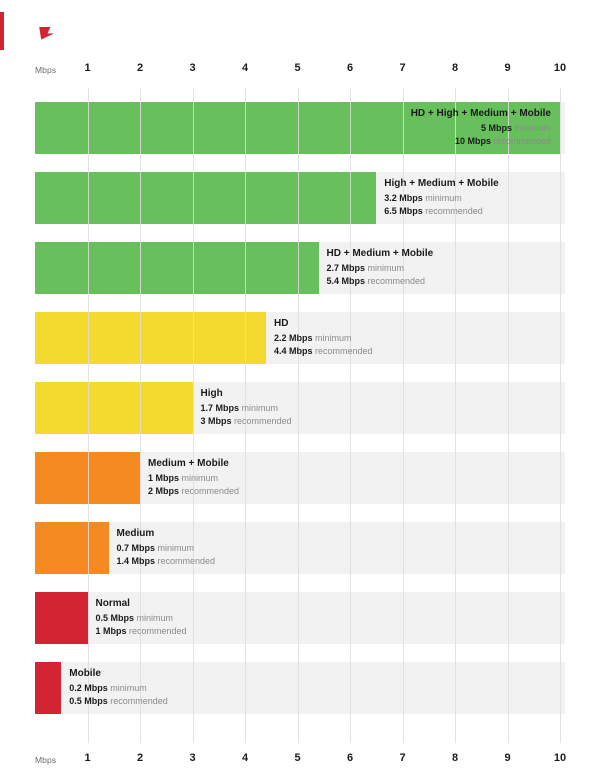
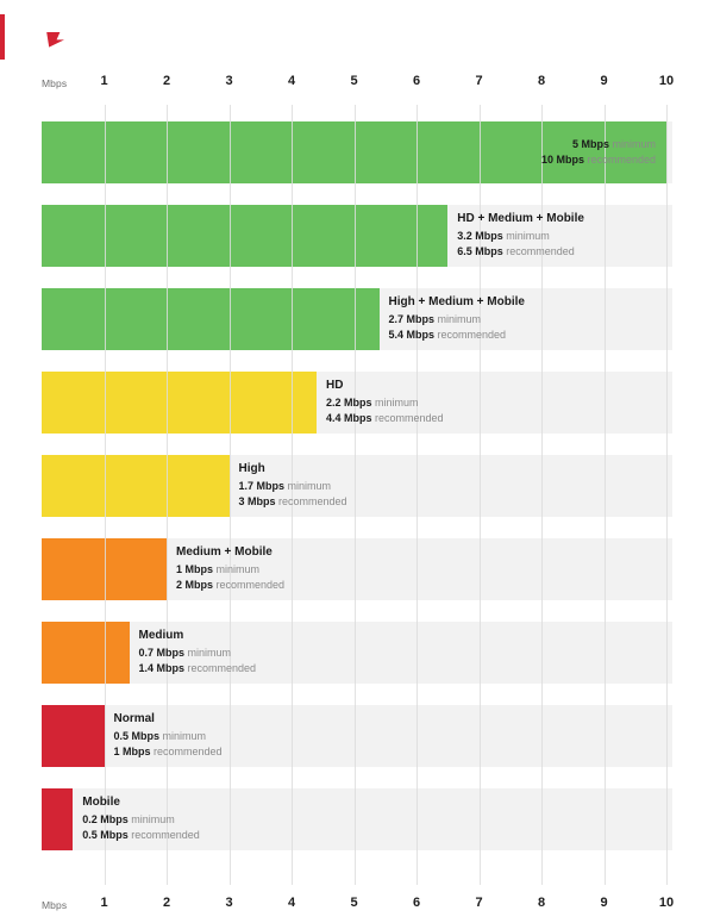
  Mbps
  1
  2
  3
  4
  5
  6
  7
  8
  9
  10
- HD + High + Medium + Mobile
  5 Mbps minimum
  10 Mbps recommended
- High + Medium + Mobile
+ HD + Medium + Mobile
  3.2 Mbps minimum
  6.5 Mbps recommended
- HD + Medium + Mobile
+ High + Medium + Mobile
  2.7 Mbps minimum
  5.4 Mbps recommended
  HD
  2.2 Mbps minimum
  4.4 Mbps recommended
  High
  1.7 Mbps minimum
  3 Mbps recommended
  Medium + Mobile
  1 Mbps minimum
  2 Mbps recommended
  Medium
  0.7 Mbps minimum
  1.4 Mbps recommended
  Normal
  0.5 Mbps minimum
  1 Mbps recommended
  Mobile
  0.2 Mbps minimum
  0.5 Mbps recommended
  Mbps
  1
  2
  3
  4
  5
  6
  7
  8
  9
  10
